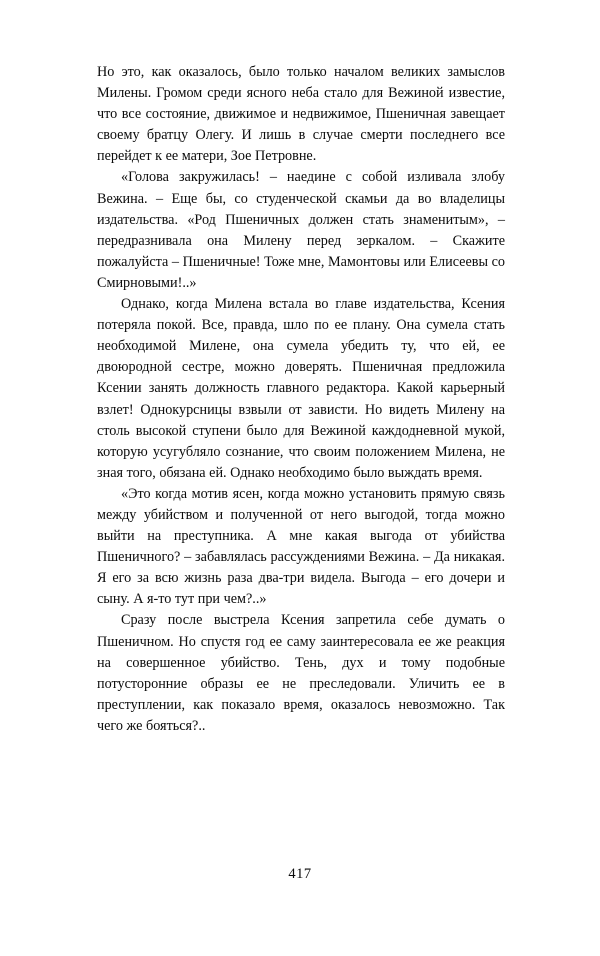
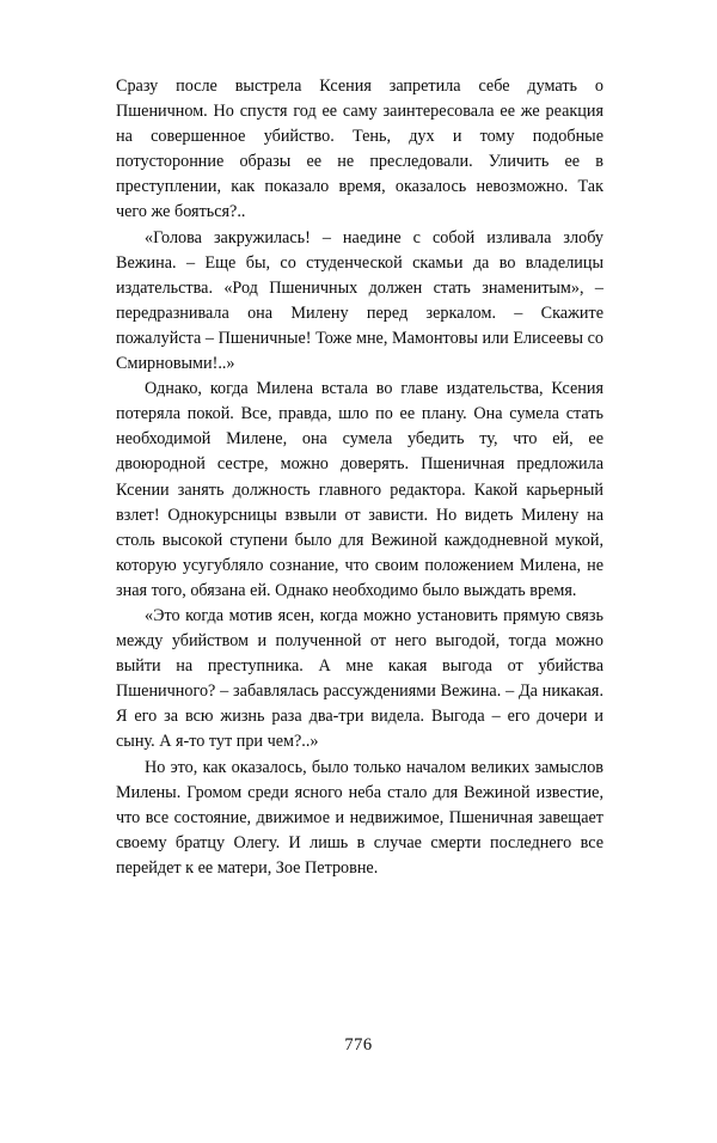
- Но это, как оказалось, было только началом великих замыслов Милены. Громом среди ясного неба стало для Вежиной известие, что все состояние, движимое и недвижимое, Пшеничная завещает своему братцу Олегу. И лишь в случае смерти последнего все перейдет к ее матери, Зое Петровне.
+ Сразу после выстрела Ксения запретила себе думать о Пшеничном. Но спустя год ее саму заинтересовала ее же реакция на совершенное убийство. Тень, дух и тому подобные потусторонние образы ее не преследовали. Уличить ее в преступлении, как показало время, оказалось невозможно. Так чего же бояться?..
  «Голова закружилась! – наедине с собой изливала злобу Вежина. – Еще бы, со студенческой скамьи да во владелицы издательства. «Род Пшеничных должен стать знаменитым», – передразнивала она Милену перед зеркалом. – Скажите пожалуйста – Пшеничные! Тоже мне, Мамонтовы или Елисеевы со Смирновыми!..»
  Однако, когда Милена встала во главе издательства, Ксения потеряла покой. Все, правда, шло по ее плану. Она сумела стать необходимой Милене, она сумела убедить ту, что ей, ее двоюродной сестре, можно доверять. Пшеничная предложила Ксении занять должность главного редактора. Какой карьерный взлет! Однокурсницы взвыли от зависти. Но видеть Милену на столь высокой ступени было для Вежиной каждодневной мукой, которую усугубляло сознание, что своим положением Милена, не зная того, обязана ей. Однако необходимо было выждать время.
  «Это когда мотив ясен, когда можно установить прямую связь между убийством и полученной от него выгодой, тогда можно выйти на преступника. А мне какая выгода от убийства Пшеничного? – забавлялась рассуждениями Вежина. – Да никакая. Я его за всю жизнь раза два-три видела. Выгода – его дочери и сыну. А я-то тут при чем?..»
- Сразу после выстрела Ксения запретила себе думать о Пшеничном. Но спустя год ее саму заинтересовала ее же реакция на совершенное убийство. Тень, дух и тому подобные потусторонние образы ее не преследовали. Уличить ее в преступлении, как показало время, оказалось невозможно. Так чего же бояться?..
+ Но это, как оказалось, было только началом великих замыслов Милены. Громом среди ясного неба стало для Вежиной известие, что все состояние, движимое и недвижимое, Пшеничная завещает своему братцу Олегу. И лишь в случае смерти последнего все перейдет к ее матери, Зое Петровне.
- 417
+ 776
